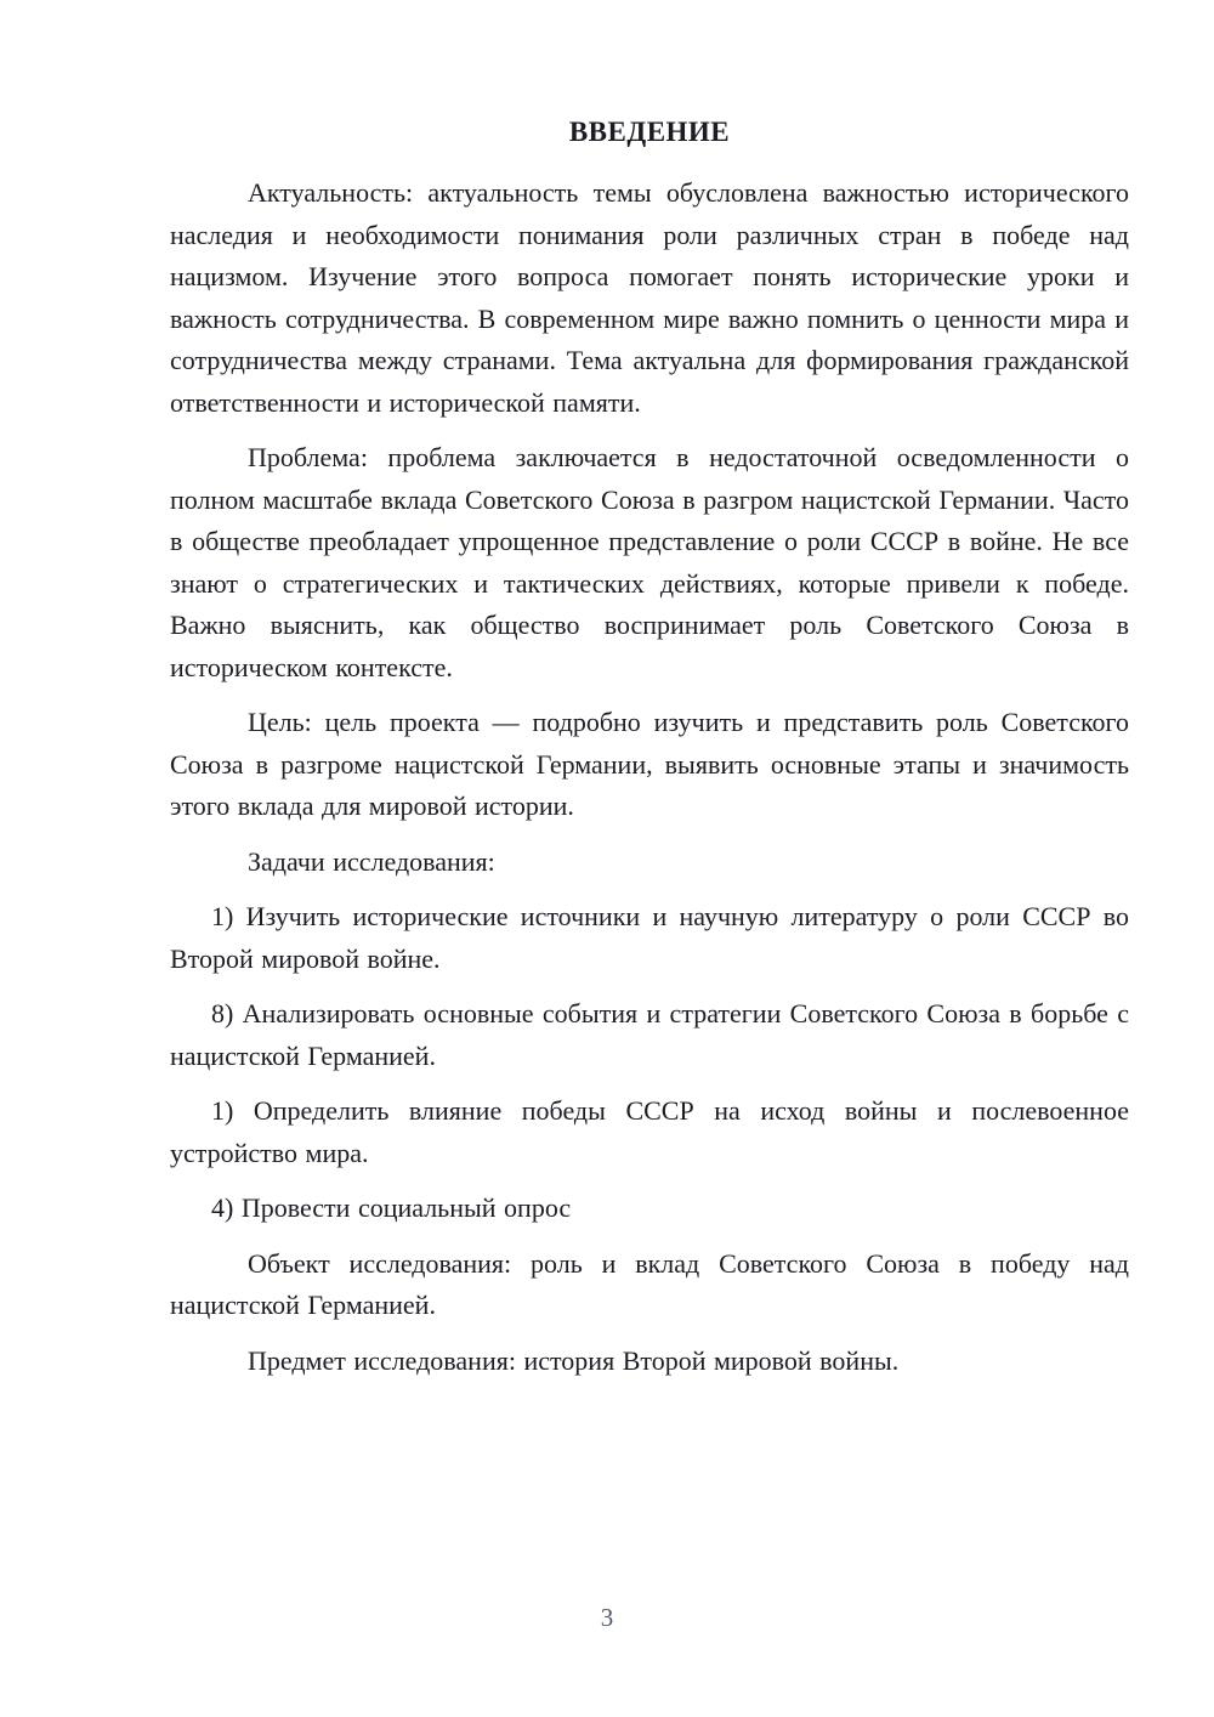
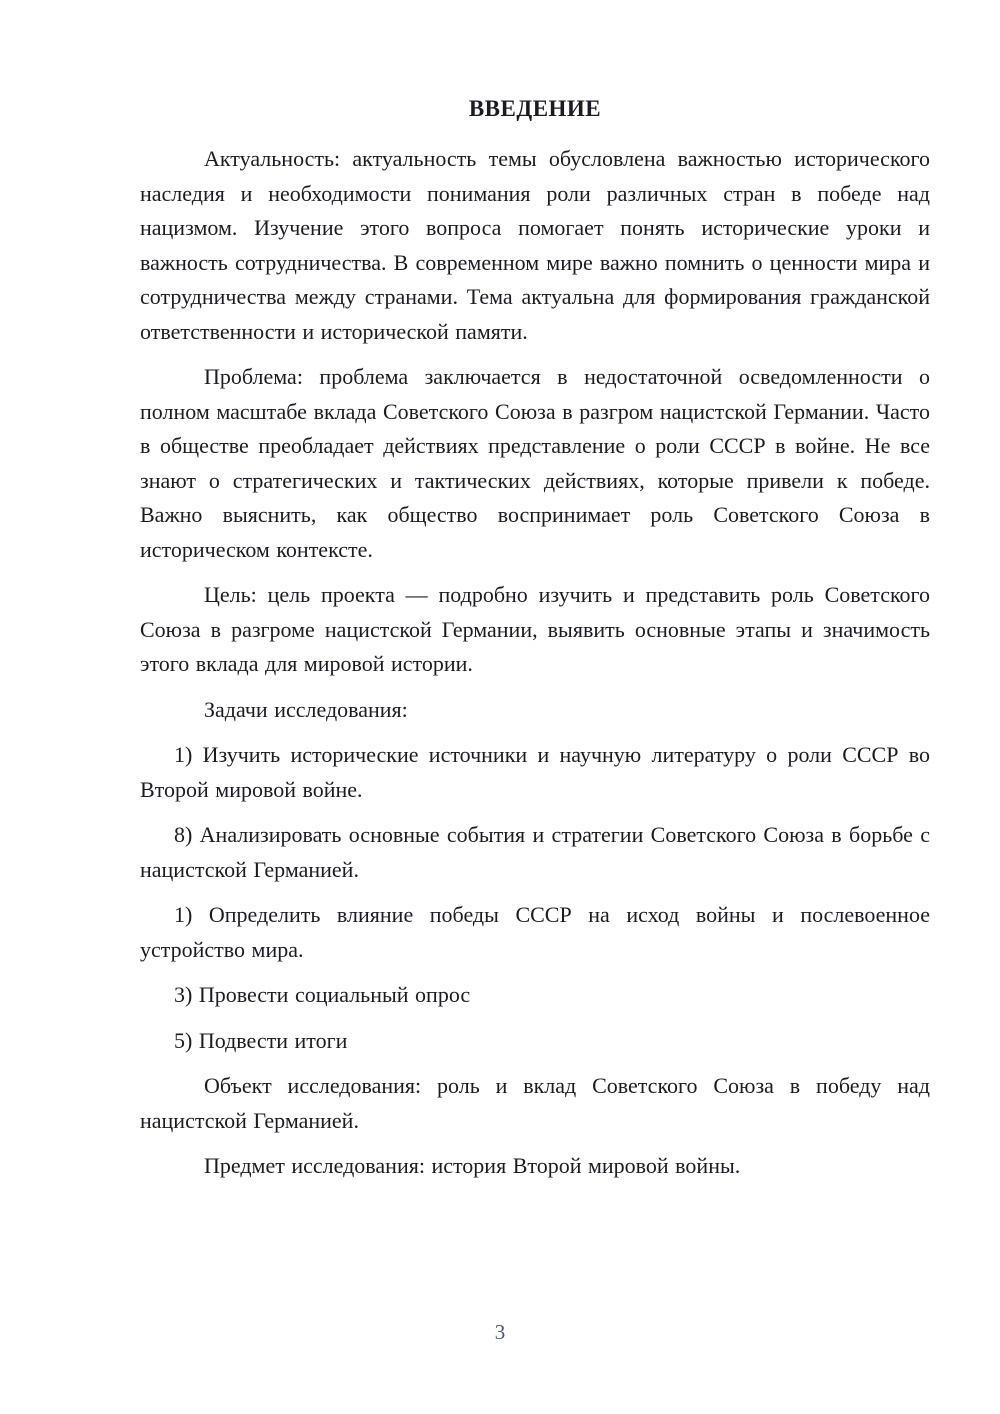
  ВВЕДЕНИЕ
  Актуальность: актуальность темы обусловлена важностью исторического наследия и необходимости понимания роли различных стран в победе над нацизмом. Изучение этого вопроса помогает понять исторические уроки и важность сотрудничества. В современном мире важно помнить о ценности мира и сотрудничества между странами. Тема актуальна для формирования гражданской ответственности и исторической памяти.
- Проблема: проблема заключается в недостаточной осведомленности о полном масштабе вклада Советского Союза в разгром нацистской Германии. Часто в обществе преобладает упрощенное представление о роли СССР в войне. Не все знают о стратегических и тактических действиях, которые привели к победе. Важно выяснить, как общество воспринимает роль Советского Союза в историческом контексте.
+ Проблема: проблема заключается в недостаточной осведомленности о полном масштабе вклада Советского Союза в разгром нацистской Германии. Часто в обществе преобладает действиях представление о роли СССР в войне. Не все знают о стратегических и тактических действиях, которые привели к победе. Важно выяснить, как общество воспринимает роль Советского Союза в историческом контексте.
  Цель: цель проекта — подробно изучить и представить роль Советского Союза в разгроме нацистской Германии, выявить основные этапы и значимость этого вклада для мировой истории.
  Задачи исследования:
  1) Изучить исторические источники и научную литературу о роли СССР во Второй мировой войне.
  8) Анализировать основные события и стратегии Советского Союза в борьбе с нацистской Германией.
  1) Определить влияние победы СССР на исход войны и послевоенное устройство мира.
- 4) Провести социальный опрос
+ 3) Провести социальный опрос
+ 5) Подвести итоги
  Объект исследования: роль и вклад Советского Союза в победу над нацистской Германией.
  Предмет исследования: история Второй мировой войны.
  3
